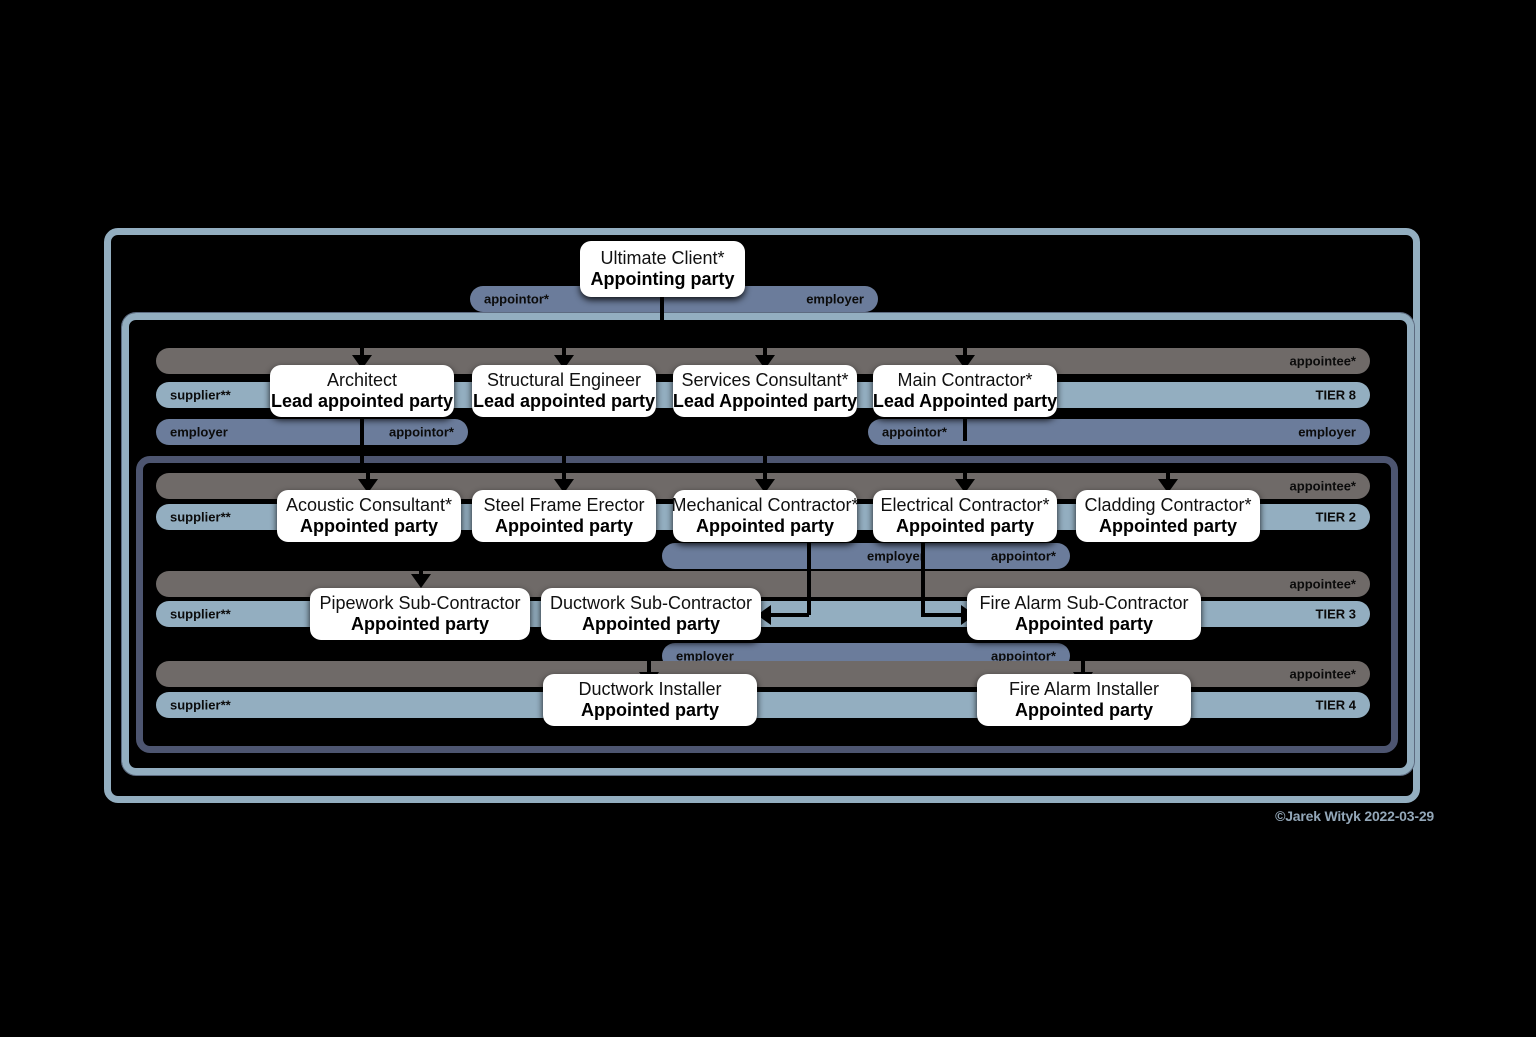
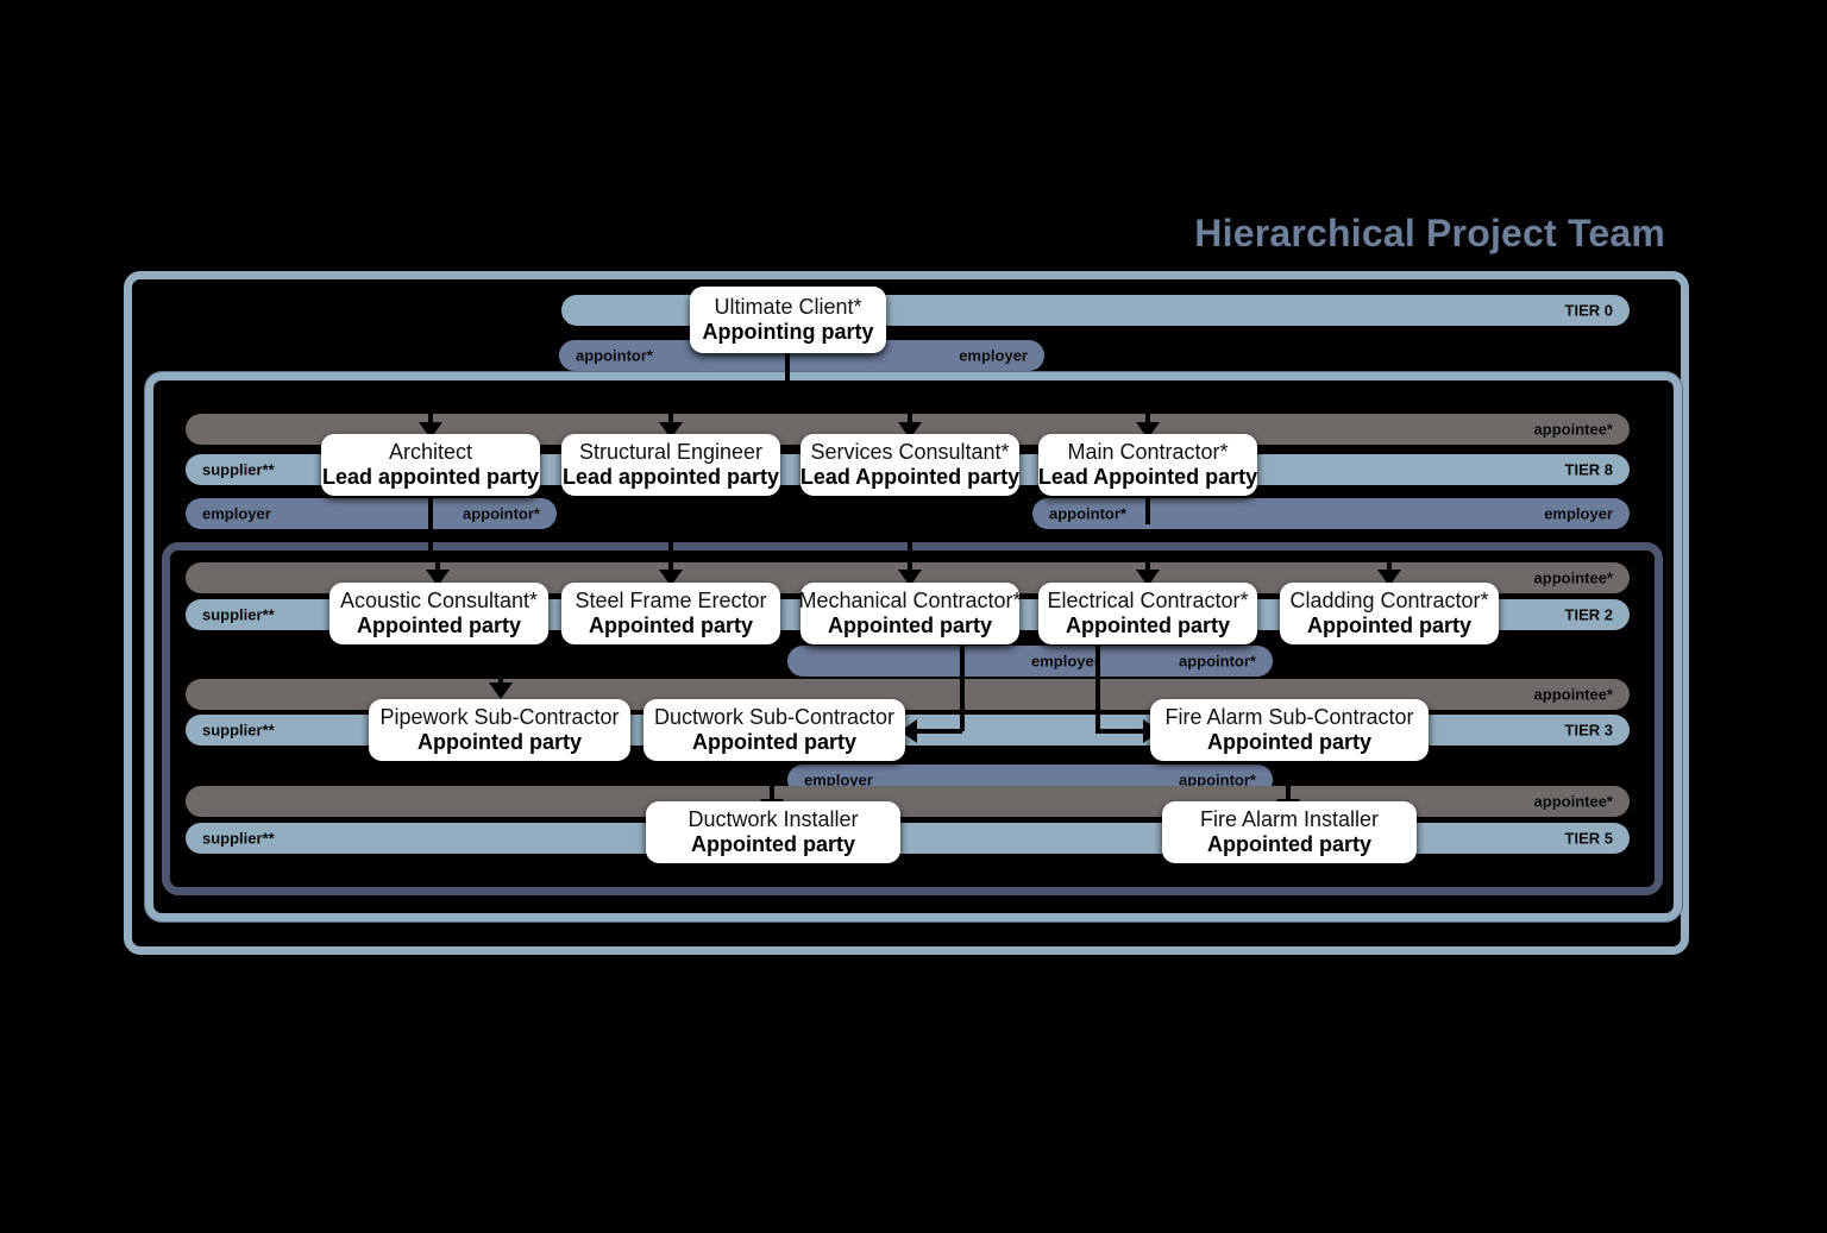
+ Hierarchical Project Team
+ TIER 0
  appointor*
  employer
  Ultimate Client*
  Appointing party
  appointee*
  supplier**
  TIER 8
  employer
  appointor*
  appointor*
  employer
  Architect
  Lead appointed party
  Structural Engineer
  Lead appointed party
  Services Consultant*
  Lead Appointed party
  Main Contractor*
  Lead Appointed party
  appointee*
  supplier**
  TIER 2
  employe
  appointor*
  Acoustic Consultant*
  Appointed party
  Steel Frame Erector
  Appointed party
  Mechanical Contractor*
  Appointed party
  Electrical Contractor*
  Appointed party
  Cladding Contractor*
  Appointed party
  appointee*
  supplier**
  TIER 3
  employer
  appointor*
  Pipework Sub-Contractor
  Appointed party
  Ductwork Sub-Contractor
  Appointed party
  Fire Alarm Sub-Contractor
  Appointed party
  appointee*
  supplier**
- TIER 4
+ TIER 5
  Ductwork Installer
  Appointed party
  Fire Alarm Installer
  Appointed party
- ©Jarek Wityk 2022-03-29
